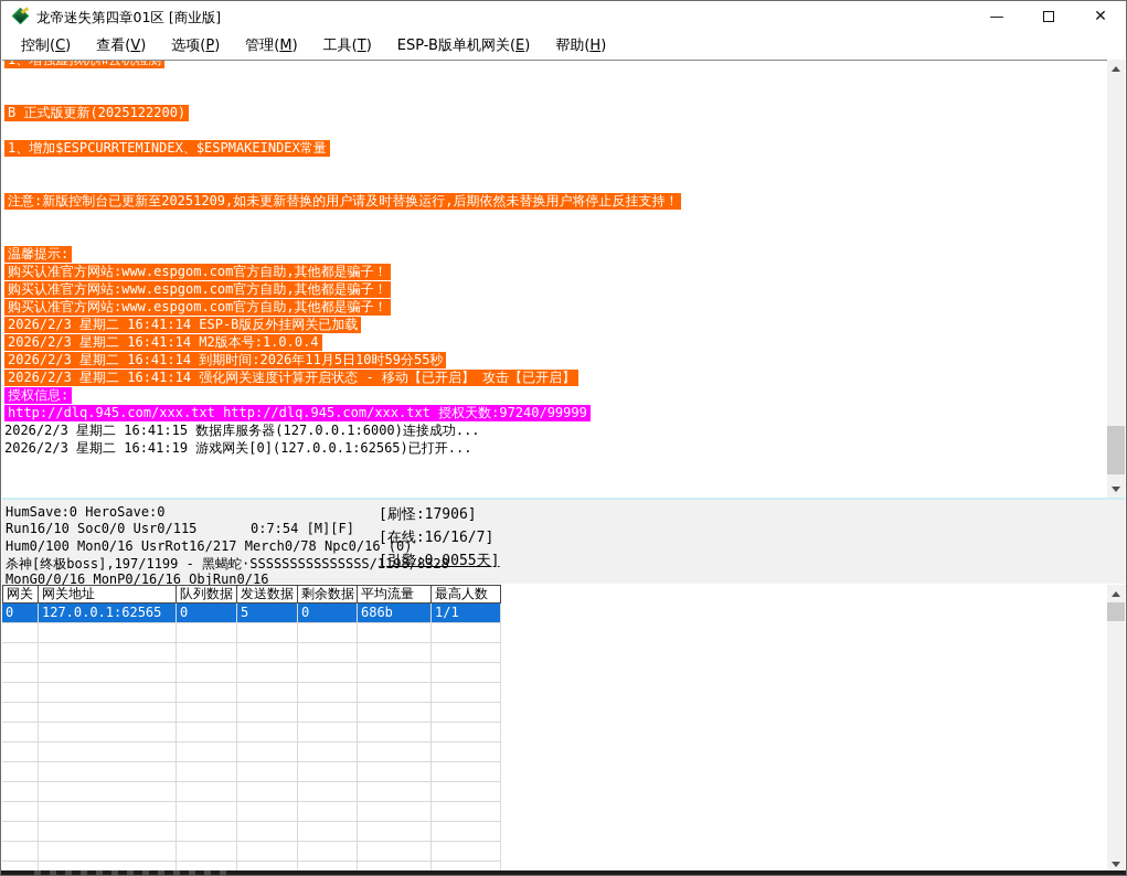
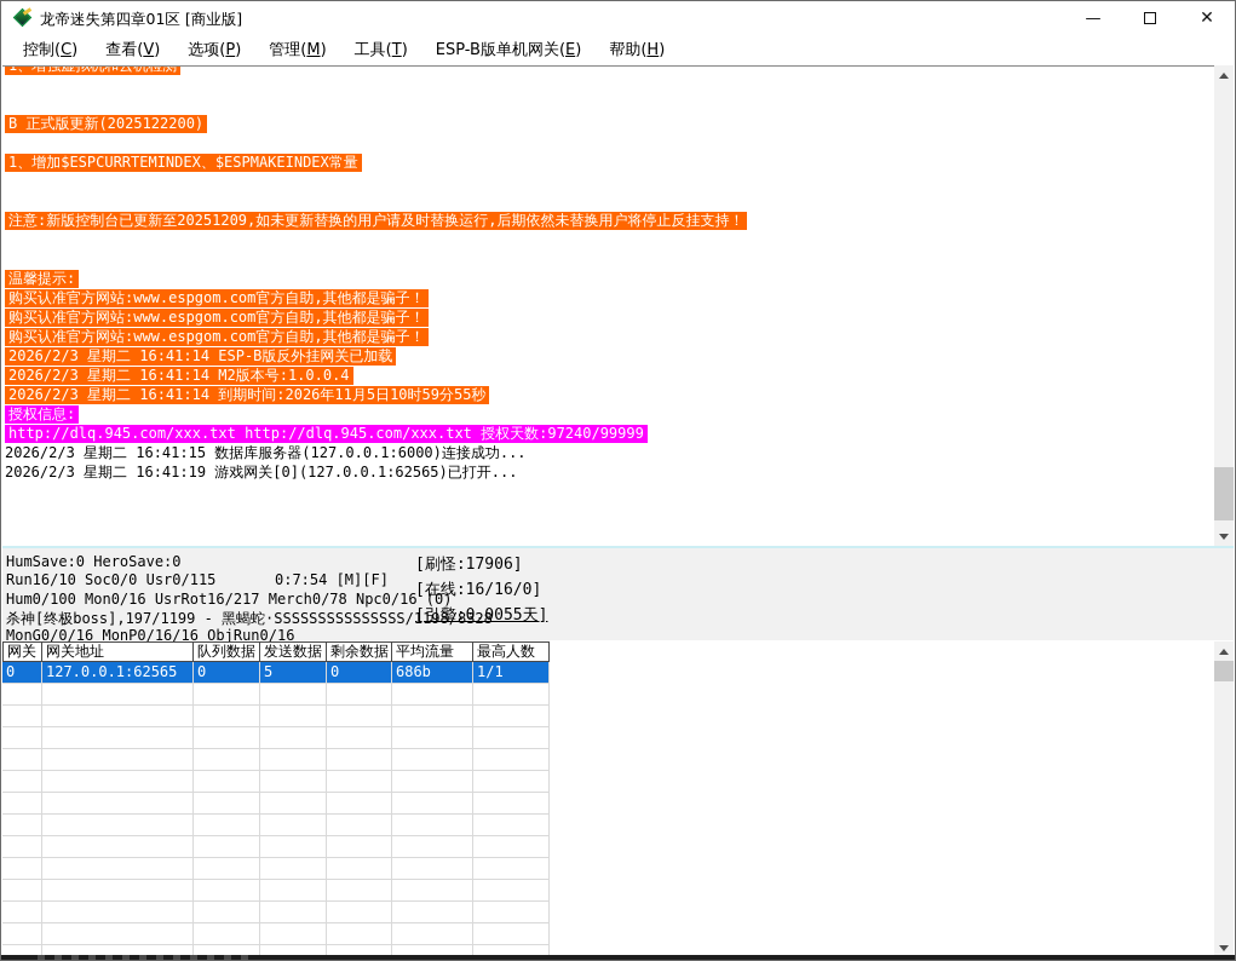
  龙帝迷失第四章01区 [商业版]
  —
  ✕
  控制(C)
  查看(V)
  选项(P)
  管理(M)
  工具(T)
  ESP-B版单机网关(E)
  帮助(H)
  B 正式版更新(2025122200)
  1、增加$ESPCURRTEMINDEX、$ESPMAKEINDEX常量
  注意:新版控制台已更新至20251209,如未更新替换的用户请及时替换运行,后期依然未替换用户将停止反挂支持！
  温馨提示:
  购买认准官方网站:www.espgom.com官方自助,其他都是骗子！
  购买认准官方网站:www.espgom.com官方自助,其他都是骗子！
  购买认准官方网站:www.espgom.com官方自助,其他都是骗子！
  2026/2/3 星期二 16:41:14 ESP-B版反外挂网关已加载
  2026/2/3 星期二 16:41:14 M2版本号:1.0.0.4
  2026/2/3 星期二 16:41:14 到期时间:2026年11月5日10时59分55秒
- 2026/2/3 星期二 16:41:14 强化网关速度计算开启状态 - 移动【已开启】 攻击【已开启】
  授权信息:
  http://dlq.945.com/xxx.txt http://dlq.945.com/xxx.txt 授权天数:97240/99999
  2026/2/3 星期二 16:41:15 数据库服务器(127.0.0.1:6000)连接成功...
  2026/2/3 星期二 16:41:19 游戏网关[0](127.0.0.1:62565)已打开...
  HumSave:0 HeroSave:0
  Run16/10 Soc0/0 Usr0/115
  Hum0/100 Mon0/16 UsrRot16/217 Merch0/78 Npc0/16 (0)
  杀神[终极boss],197/1199 - 黑蝎蛇·SSSSSSSSSSSSSSS/1198/8328
  MonG0/0/16 MonP0/16/16 ObjRun0/16
  0:7:54 [M][F]
  [刷怪:17906]
- [在线:16/16/7]
+ [在线:16/16/0]
  [引擎:0.0055天]
  网关
  网关地址
  队列数据
  发送数据
  剩余数据
  平均流量
  最高人数
  0
  127.0.0.1:62565
  0
  5
  0
  686b
  1/1
